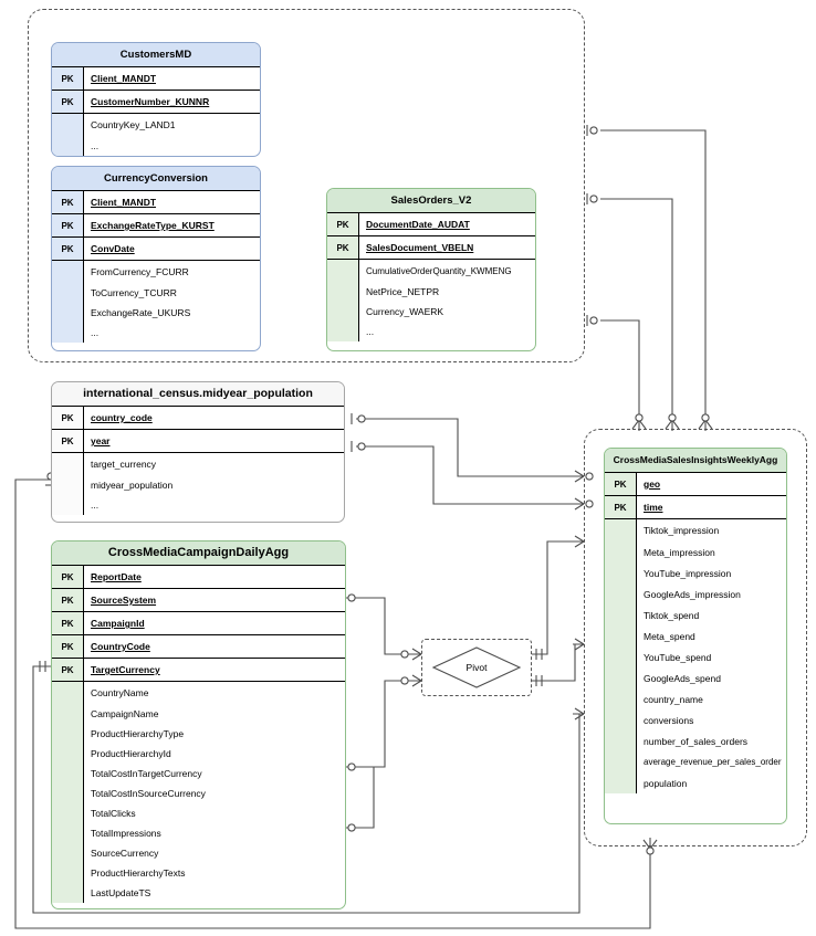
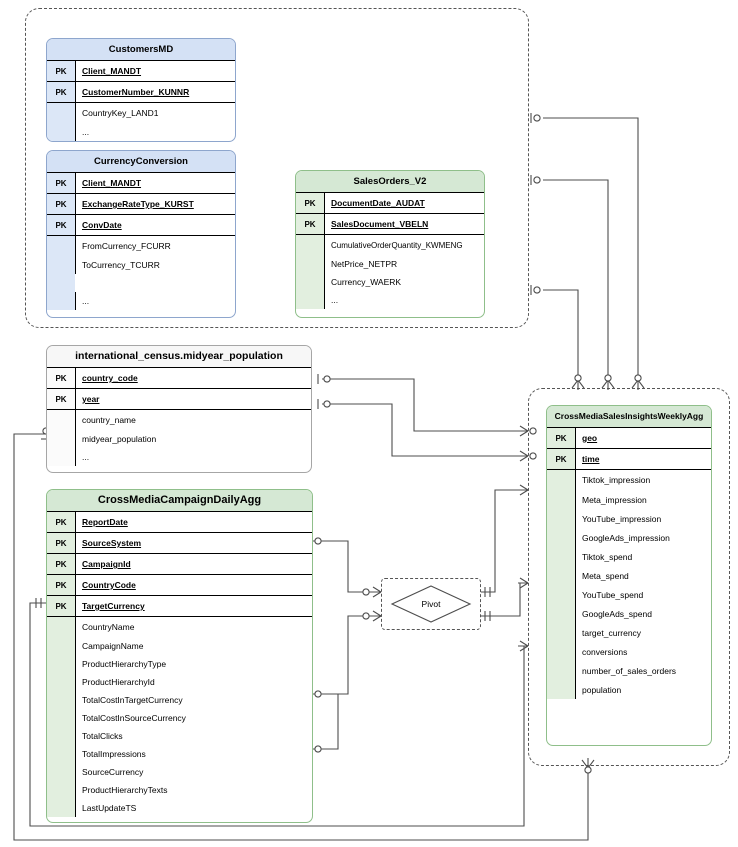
  Pivot
  CustomersMD
  PK
  Client_MANDT
  PK
  CustomerNumber_KUNNR
  CountryKey_LAND1
  ...
  CurrencyConversion
  PK
  Client_MANDT
  PK
  ExchangeRateType_KURST
  PK
  ConvDate
  FromCurrency_FCURR
  ToCurrency_TCURR
- ExchangeRate_UKURS
  ...
  SalesOrders_V2
  PK
  DocumentDate_AUDAT
  PK
  SalesDocument_VBELN
  CumulativeOrderQuantity_KWMENG
  NetPrice_NETPR
  Currency_WAERK
  ...
  international_census.midyear_population
  PK
  country_code
  PK
  year
- target_currency
+ country_name
  midyear_population
  ...
  CrossMediaCampaignDailyAgg
  PK
  ReportDate
  PK
  SourceSystem
  PK
  CampaignId
  PK
  CountryCode
  PK
  TargetCurrency
  CountryName
  CampaignName
  ProductHierarchyType
  ProductHierarchyId
  TotalCostInTargetCurrency
  TotalCostInSourceCurrency
  TotalClicks
  TotalImpressions
  SourceCurrency
  ProductHierarchyTexts
  LastUpdateTS
  CrossMediaSalesInsightsWeeklyAgg
  PK
  geo
  PK
  time
  Tiktok_impression
  Meta_impression
  YouTube_impression
  GoogleAds_impression
  Tiktok_spend
  Meta_spend
  YouTube_spend
  GoogleAds_spend
- country_name
+ target_currency
  conversions
  number_of_sales_orders
- average_revenue_per_sales_order
  population
